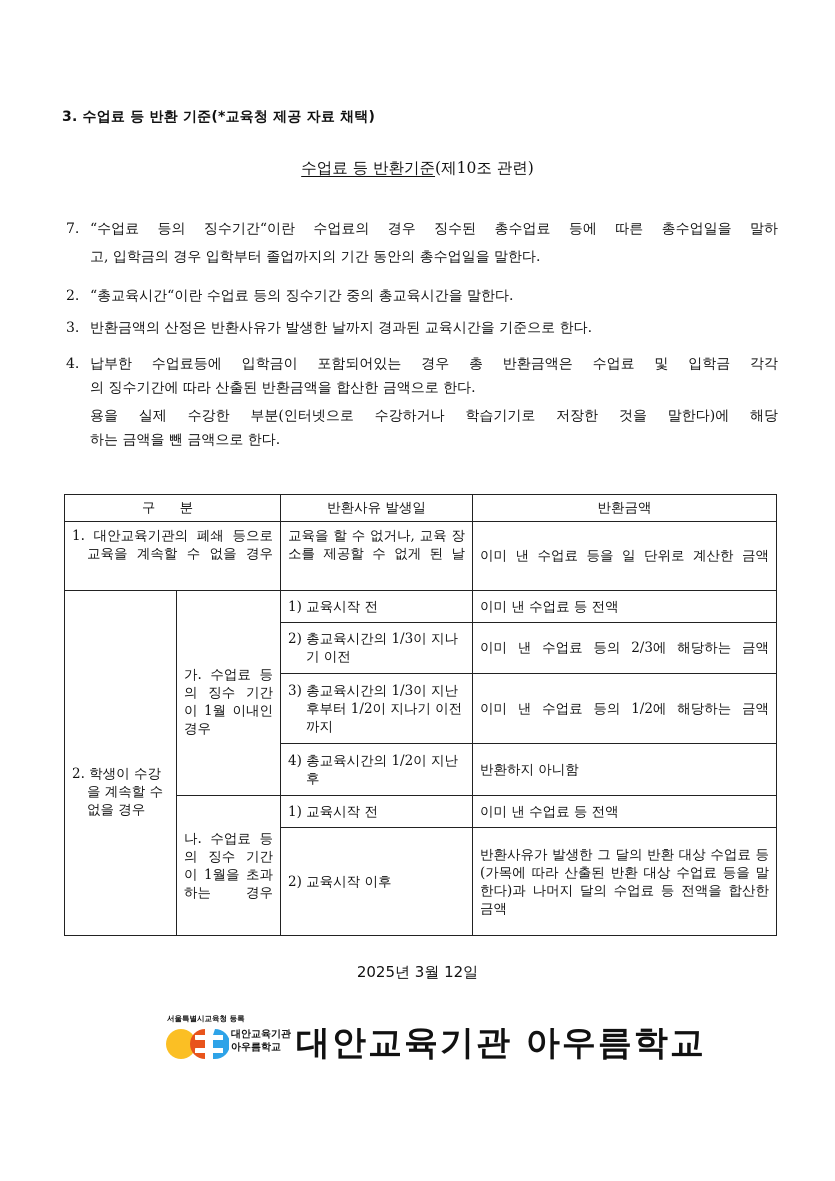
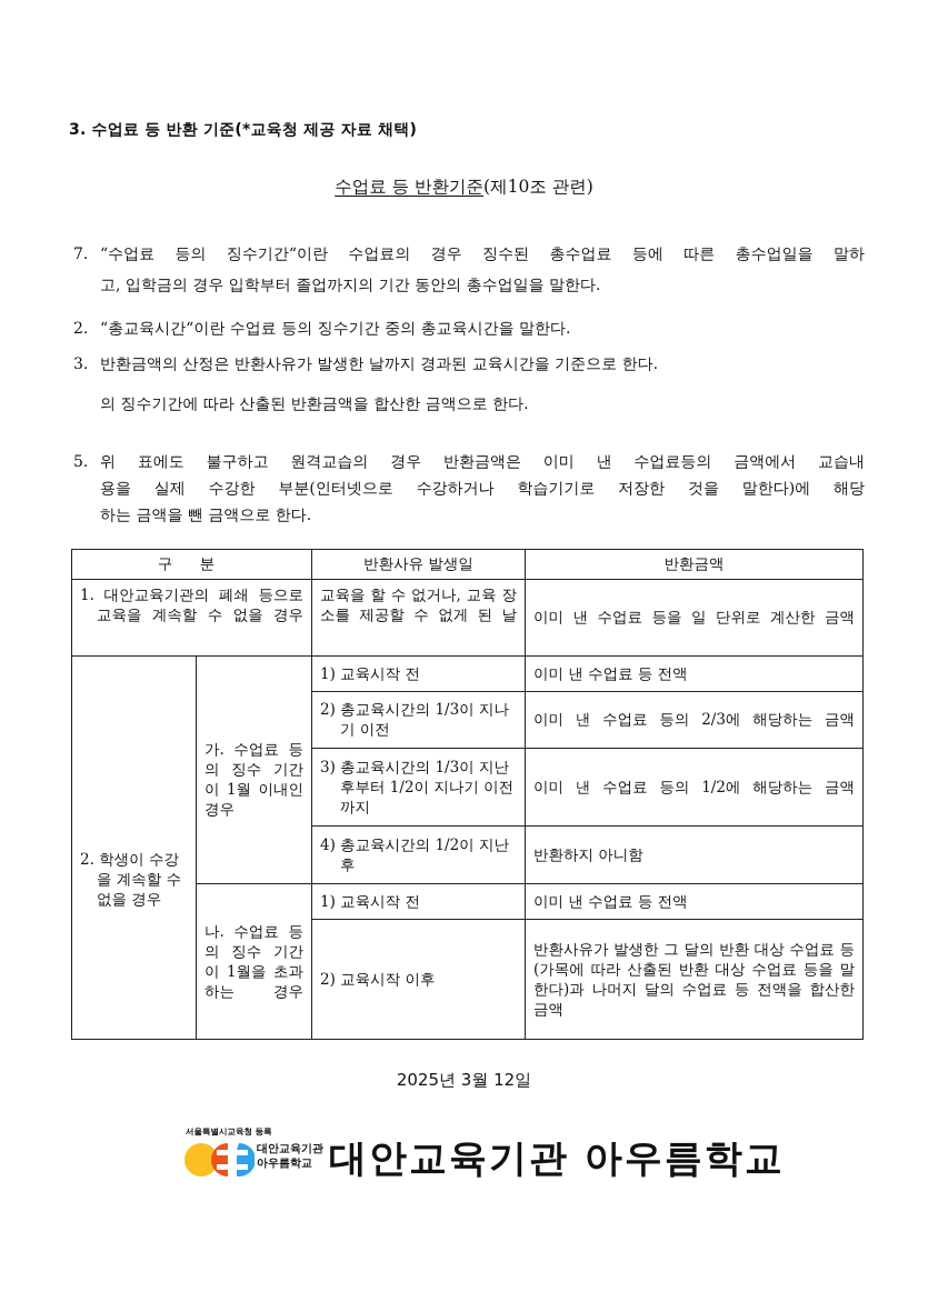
  3. 수업료 등 반환 기준(*교육청 제공 자료 채택)
  수업료 등 반환기준(제10조 관련)
  7. “수업료 등의 징수기간“이란 수업료의 경우 징수된 총수업료 등에 따른 총수업일을 말하
  고, 입학금의 경우 입학부터 졸업까지의 기간 동안의 총수업일을 말한다.
  2. “총교육시간“이란 수업료 등의 징수기간 중의 총교육시간을 말한다.
  3. 반환금액의 산정은 반환사유가 발생한 날까지 경과된 교육시간을 기준으로 한다.
- 4. 납부한 수업료등에 입학금이 포함되어있는 경우 총 반환금액은 수업료 및 입학금 각각
  의 징수기간에 따라 산출된 반환금액을 합산한 금액으로 한다.
+ 5. 위 표에도 불구하고 원격교습의 경우 반환금액은 이미 낸 수업료등의 금액에서 교습내
  용을 실제 수강한 부분(인터넷으로 수강하거나 학습기기로 저장한 것을 말한다)에 해당
  하는 금액을 뺀 금액으로 한다.
  구 분	반환사유 발생일	반환금액
  1. 대안교육기관의 폐쇄 등으로 교육을 계속할 수 없을 경우	교육을 할 수 없거나, 교육 장소를 제공할 수 없게 된 날	이미 낸 수업료 등을 일 단위로 계산한 금액
  2. 학생이 수강을 계속할 수 없을 경우	가. 수업료 등의 징수 기간이 1월 이내인 경우	1) 교육시작 전	이미 낸 수업료 등 전액
  2) 총교육시간의 1/3이 지나기 이전	이미 낸 수업료 등의 2/3에 해당하는 금액
  3) 총교육시간의 1/3이 지난 후부터 1/2이 지나기 이전까지	이미 낸 수업료 등의 1/2에 해당하는 금액
  4) 총교육시간의 1/2이 지난 후	반환하지 아니함
  나. 수업료 등의 징수 기간이 1월을 초과하는 경우	1) 교육시작 전	이미 낸 수업료 등 전액
  2) 교육시작 이후	반환사유가 발생한 그 달의 반환 대상 수업료 등(가목에 따라 산출된 반환 대상 수업료 등을 말한다)과 나머지 달의 수업료 등 전액을 합산한 금액
  2025년 3월 12일
  서울특별시교육청 등록
  대안교육기관
  아우름학교
  대안교육기관 아우름학교
